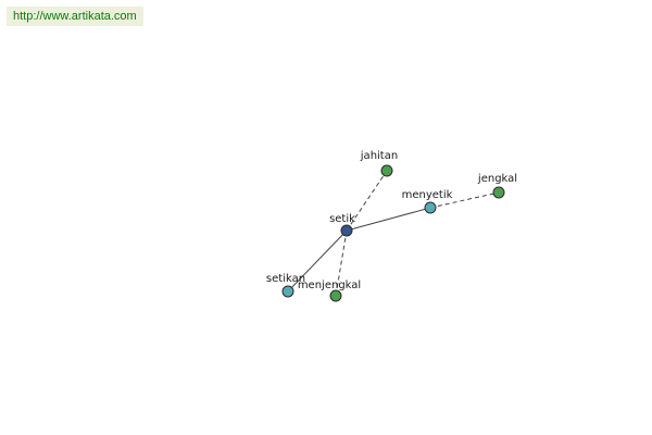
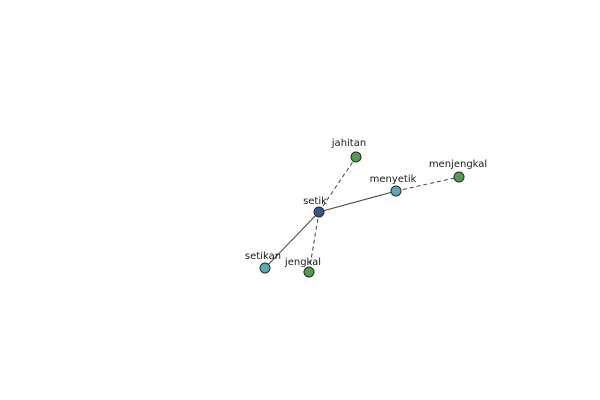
- http://www.artikata.com
  setik
  jahitan
  menyetik
- jengkal
+ menjengkal
  setikan
- menjengkal
+ jengkal
